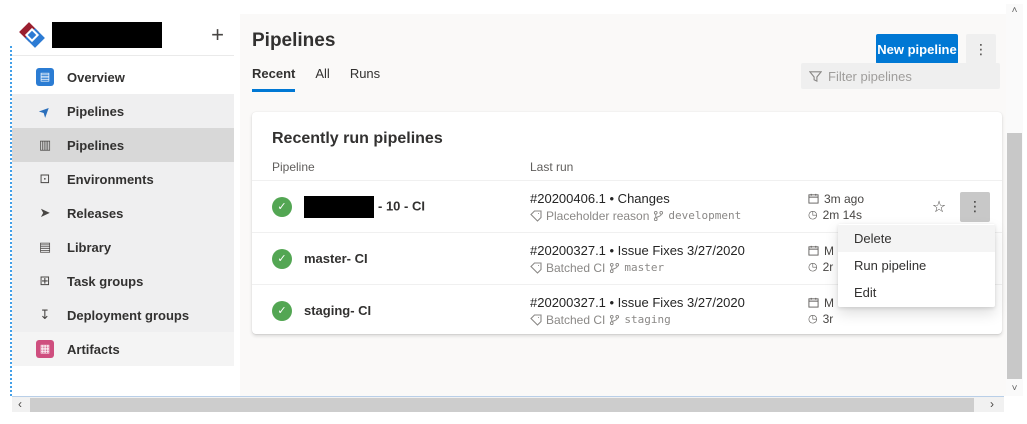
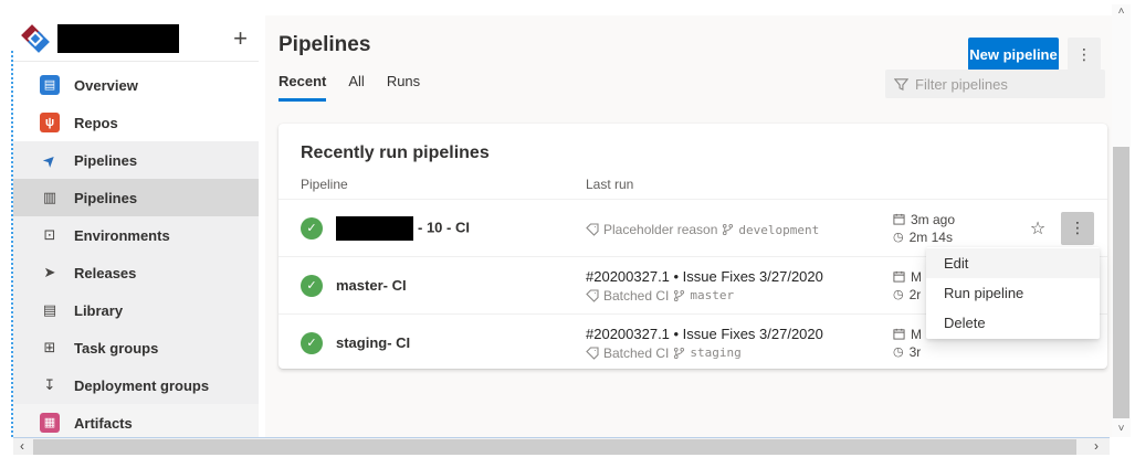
  +
  ▤
  Overview
+ ψ
+ Repos
  Pipelines
  ▥
  Pipelines
  ⊡
  Environments
  ➤
  Releases
  ▤
  Library
  ⊞
  Task groups
  ↧
  Deployment groups
  ▦
  Artifacts
  Pipelines
  New pipeline
  ⋮
  Recent
  All
  Runs
  Filter pipelines
  Recently run pipelines
  Pipeline
  Last run
  ✓
  - 10 - CI
- #20200406.1 • Changes
  Placeholder reason
  development
  3m ago
  ◷
  2m 14s
  ☆
  ⋮
  ✓
  master- CI
  #20200327.1 • Issue Fixes 3/27/2020
  Batched CI
  master
  M
  ◷
  2r
  ✓
  staging- CI
  #20200327.1 • Issue Fixes 3/27/2020
  Batched CI
  staging
  M
  ◷
  3r
- Delete
+ Edit
  Run pipeline
- Edit
+ Delete
  ˄
  ˅
  ‹
  ›
